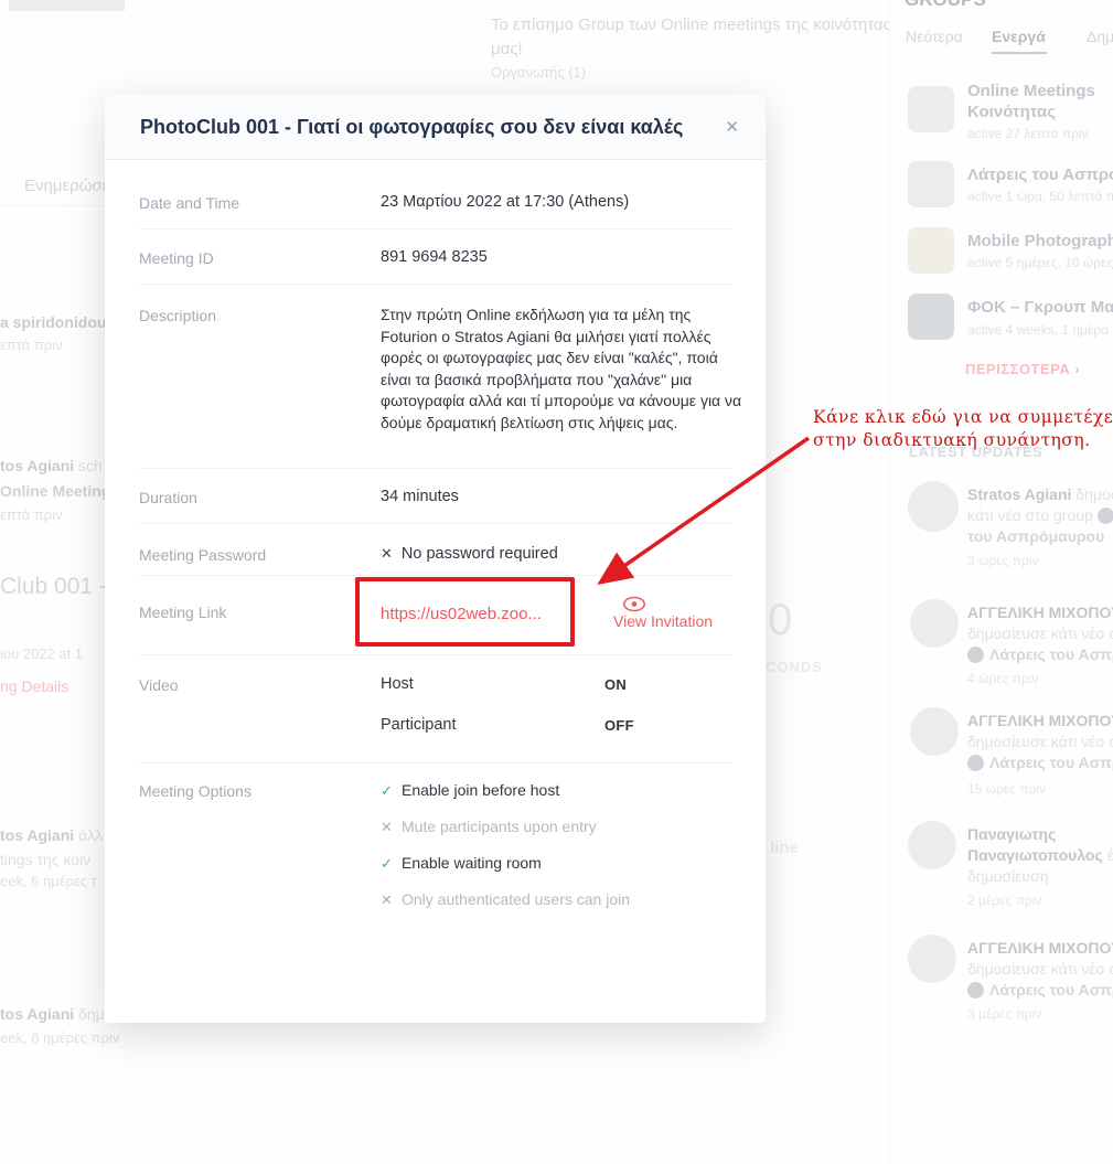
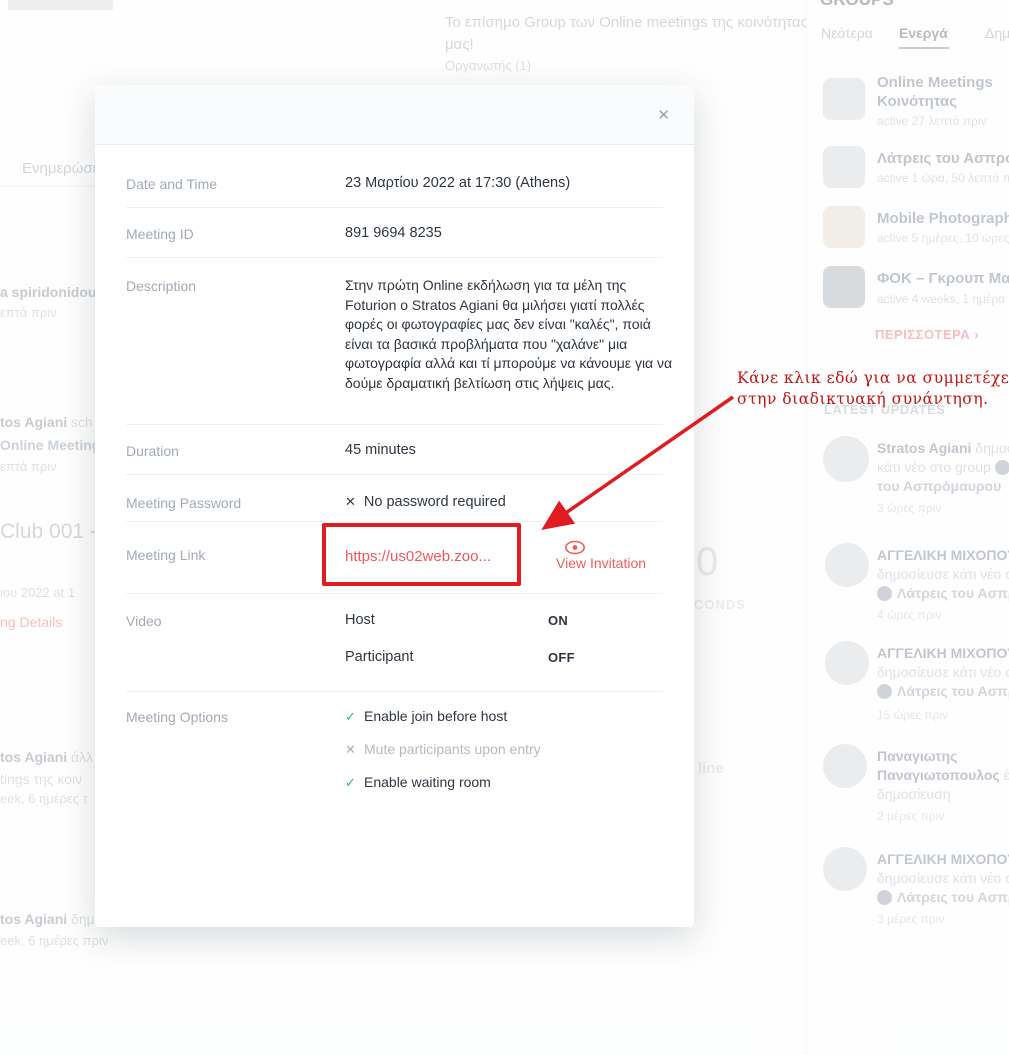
  Το επίσημο Group των Online meetings της κοινότητας
  μας!
  Οργανωτής (1)
  Ενημερώσ
  a spiridonidou
  επτά πριν
  tos Agiani sch
  Online Meetin
  επτά πριν
  Club 001 -
  ιου 2022 at 1
  ng Details
  tos Agiani άλλ
  tings της κοιν
  eek, 6 ημέρες τ
  tos Agiani δημ
  eek, 6 ημέρες πριν
  0
  CONDS
  line
  Νεότερα
  Ενεργά
  Online Meetings
  Κοινότητας
  active 27 λεπτά πριν
  Λάτρεις του Ασπρ
  active 1 ώρα, 50 λεπτά π
  Mobile Photograph
  active 5 ημέρες, 10 ώρες
  ΦΟΚ – Γκρουπ Μα
  active 4 weeks, 1 ημέρα
  ΠΕΡΙΣΣΟΤΕΡΑ ›
  LATEST UPDATES
  Stratos Agiani δημο
  κάτι νέο στο group
  του Ασπρόμαυρου
  3 ώρες πριν
  ΑΓΓΕΛΙΚΗ ΜΙΧΟΠΟ
  δημοσίευσε κάτι νέο
  Λάτρεις του Ασπ
  4 ώρες πριν
  ΑΓΓΕΛΙΚΗ ΜΙΧΟΠΟ
  δημοσίευσε κάτι νέο
  Λάτρεις του Ασπ
  15 ώρες πριν
  Παναγιωτης
  Παναγιωτοπουλος έ
  δημοσίευση
  2 μέρες πριν
  ΑΓΓΕΛΙΚΗ ΜΙΧΟΠΟ
  δημοσίευσε κάτι νέο
  Λάτρεις του Ασπ
  3 μέρες πριν
- PhotoClub 001 - Γιατί οι φωτογραφίες σου δεν είναι καλές
  ✕
  Date and Time
  23 Μαρτίου 2022 at 17:30 (Athens)
  Meeting ID
  891 9694 8235
  Description
  Στην πρώτη Online εκδήλωση για τα μέλη της Foturion ο Stratos Agiani θα μιλήσει γιατί πολλές φορές οι φωτογραφίες μας δεν είναι "καλές", ποιά είναι τα βασικά προβλήματα που "χαλάνε" μια φωτογραφία αλλά και τί μπορούμε να κάνουμε για να δούμε δραματική βελτίωση στις λήψεις μας.
  Duration
- 34 minutes
+ 45 minutes
  Meeting Password
  ✕ No password required
  Meeting Link
  https://us02web.zoo...
  View Invitation
  Video
  Host
  ON
  Participant
  OFF
  Meeting Options
  ✓ Enable join before host
  ✕ Mute participants upon entry
  ✓ Enable waiting room
- ✕ Only authenticated users can join
  Κάνε κλικ εδώ για να συμμετέχε
  στην διαδικτυακή συνάντηση.
